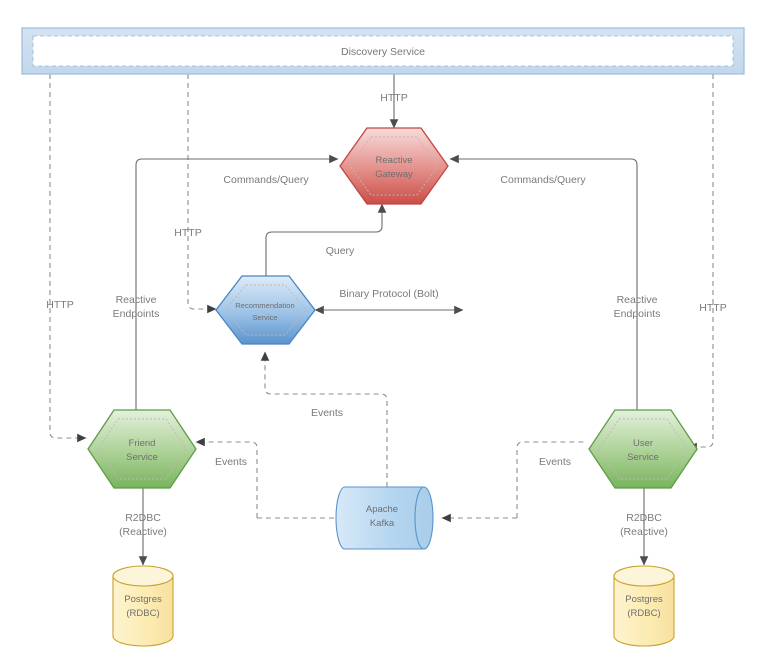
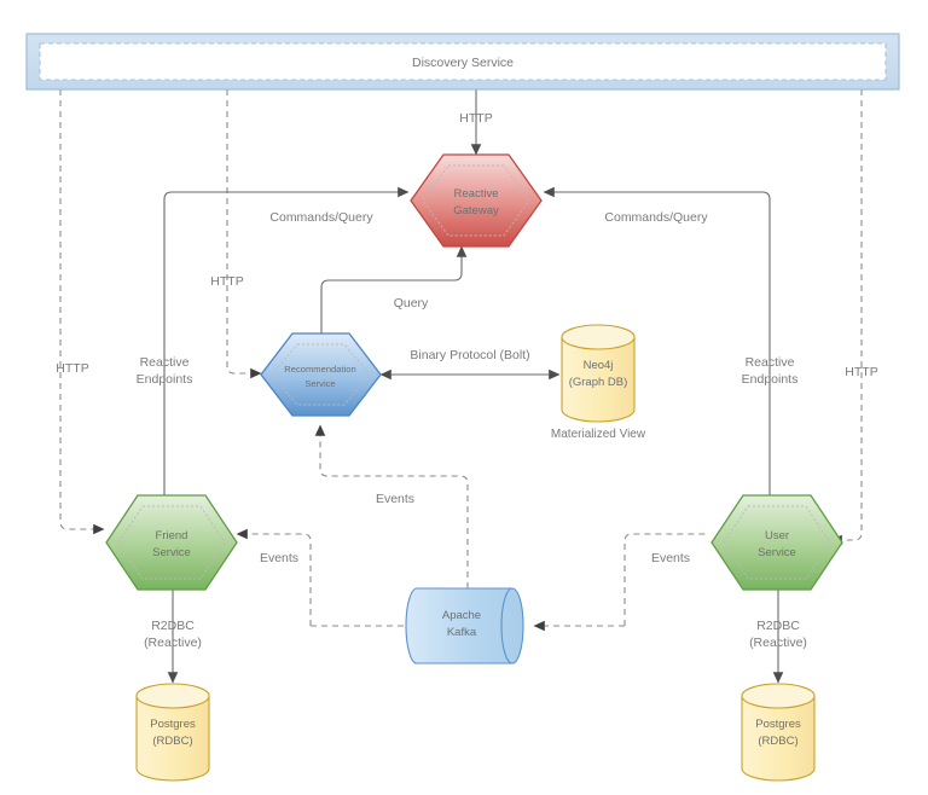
  HTTP
  HTTP
  HTTP
  HTTP
  Commands/Query
  Reactive
  Endpoints
  Commands/Query
  Reactive
  Endpoints
  Query
  Binary Protocol (Bolt)
  Events
  Events
  Events
  R2DBC
  (Reactive)
  R2DBC
  (Reactive)
  Discovery Service
  Reactive
  Gateway
  Recommendation
  Service
  Friend
  Service
  User
  Service
+ Neo4j
+ (Graph DB)
+ Materialized View
  Apache
  Kafka
  Postgres
  (RDBC)
  Postgres
  (RDBC)
